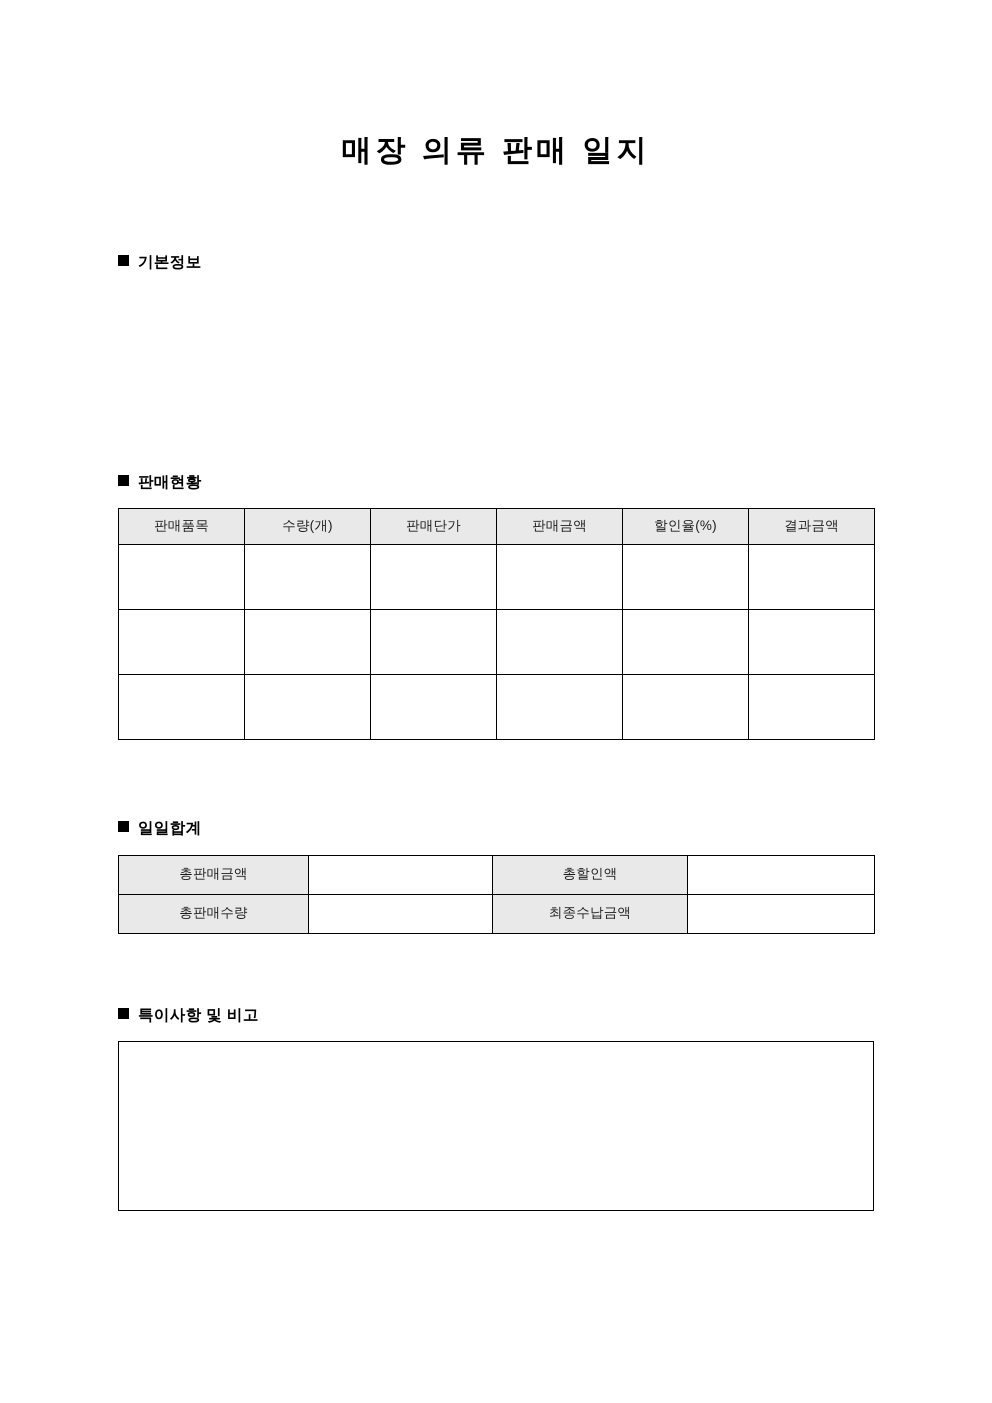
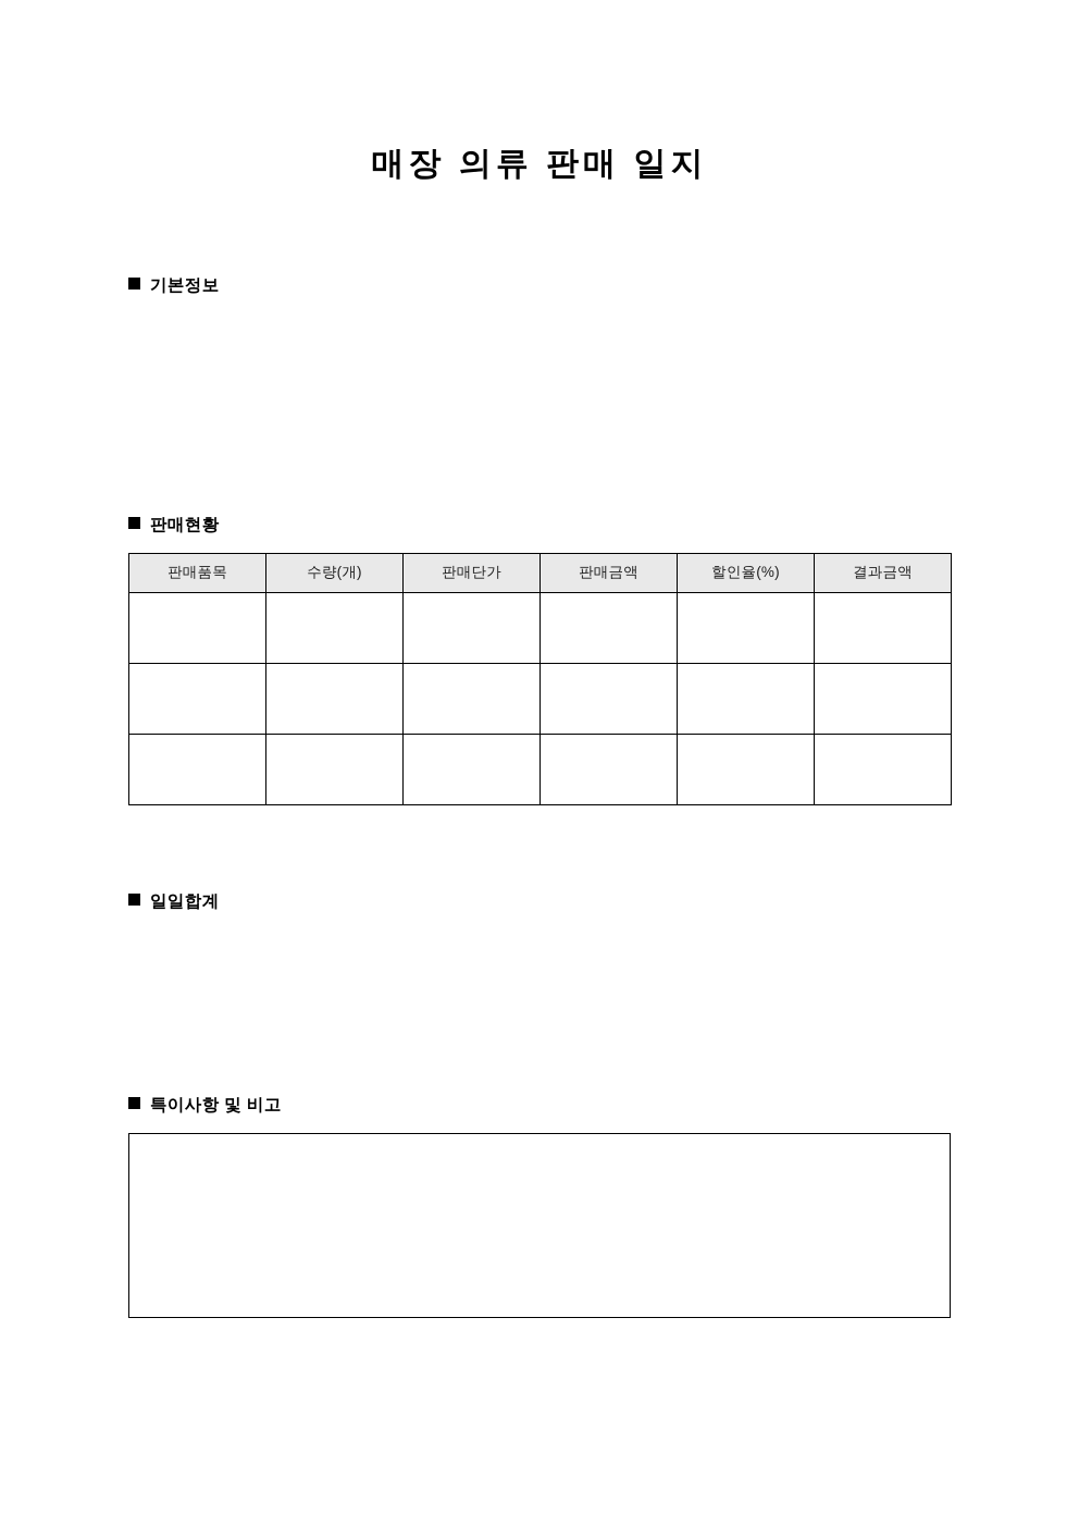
  매장 의류 판매 일지
  기본정보
  판매현황
  판매품목	수량(개)	판매단가	판매금액	할인율(%)	결과금액
  일일합계
- 총판매금액		총할인액
- 총판매수량		최종수납금액
  특이사항 및 비고
